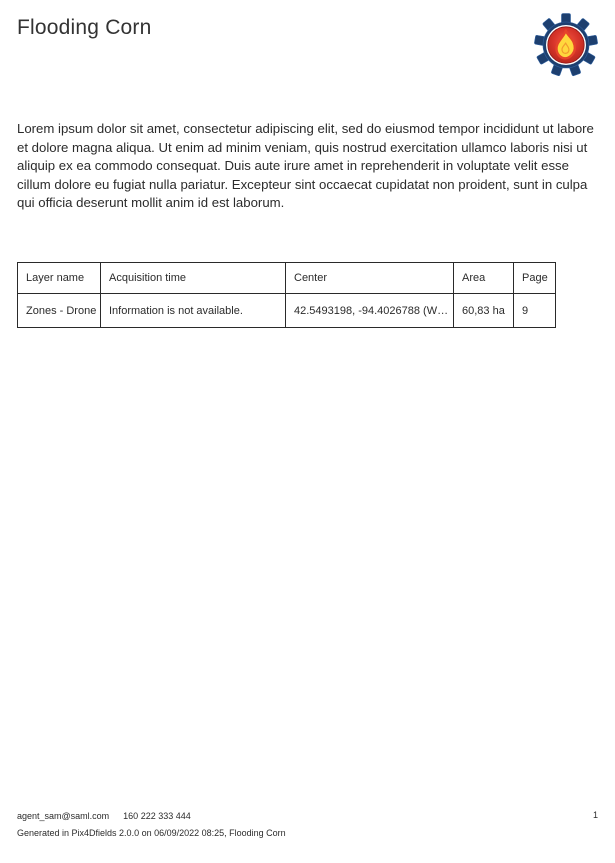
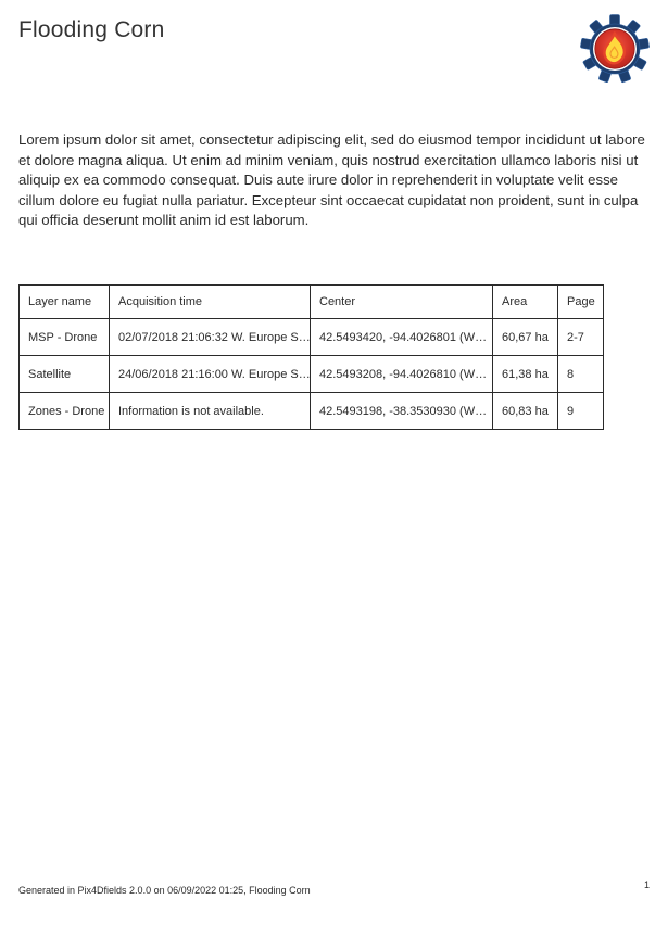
  Flooding Corn
- Lorem ipsum dolor sit amet, consectetur adipiscing elit, sed do eiusmod tempor incididunt ut labore et dolore magna aliqua. Ut enim ad minim veniam, quis nostrud exercitation ullamco laboris nisi ut aliquip ex ea commodo consequat. Duis aute irure amet in reprehenderit in voluptate velit esse cillum dolore eu fugiat nulla pariatur. Excepteur sint occaecat cupidatat non proident, sunt in culpa qui officia deserunt mollit anim id est laborum.
+ Lorem ipsum dolor sit amet, consectetur adipiscing elit, sed do eiusmod tempor incididunt ut labore et dolore magna aliqua. Ut enim ad minim veniam, quis nostrud exercitation ullamco laboris nisi ut aliquip ex ea commodo consequat. Duis aute irure dolor in reprehenderit in voluptate velit esse cillum dolore eu fugiat nulla pariatur. Excepteur sint occaecat cupidatat non proident, sunt in culpa qui officia deserunt mollit anim id est laborum.
  Layer name	Acquisition time	Center	Area	Page
+ MSP - Drone	02/07/2018 21:06:32 W. Europe S…	42.5493420, -94.4026801 (W…	60,67 ha	2-7
+ Satellite	24/06/2018 21:16:00 W. Europe S…	42.5493208, -94.4026810 (W…	61,38 ha	8
- Zones - Drone	Information is not available.	42.5493198, -94.4026788 (W…	60,83 ha	9
+ Zones - Drone	Information is not available.	42.5493198, -38.3530930 (W…	60,83 ha	9
- agent_sam@saml.com 160 222 333 444
- Generated in Pix4Dfields 2.0.0 on 06/09/2022 08:25, Flooding Corn
+ Generated in Pix4Dfields 2.0.0 on 06/09/2022 01:25, Flooding Corn
  1
